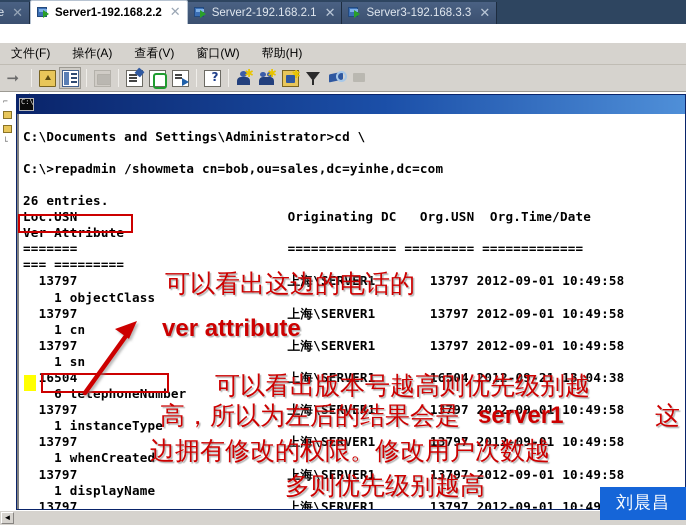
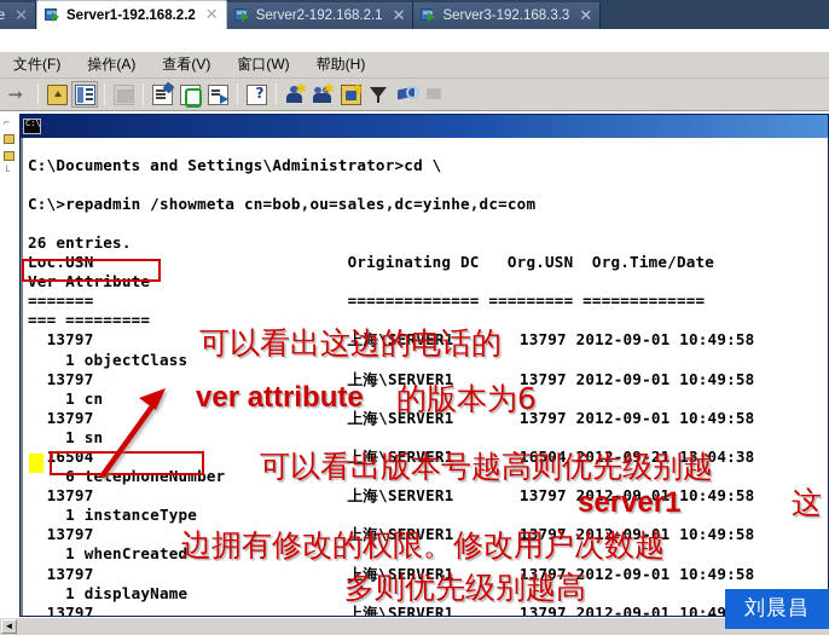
  e
  ✕
  Server1-192.168.2.2
  ✕
  Server2-192.168.2.1
  ✕
  Server3-192.168.3.3
  ✕
  文件(F)
  操作(A)
  查看(V)
  窗口(W)
  帮助(H)
  ➞
  ✱
  ✱
  ✱
  ⌐
  └
  ◄
  C:\Documents and Settings\Administrator>cd \
  C:\>repadmin /showmeta cn=bob,ou=sales,dc=yinhe,dc=com
  26 entries.
  Loc.USN Originating DC Org.USN Org.Time/Date
  Ver Attribute
  ======= ============== ========= =============
  === =========
  13797 上海\SERVER1 13797 2012-09-01 10:49:58
  1 objectClass
  13797 上海\SERVER1 13797 2012-09-01 10:49:58
  1 cn
  13797 上海\SERVER1 13797 2012-09-01 10:49:58
  1 sn
  16504 上海\SERVER1 16504 2012-09-21 13:04:38
  6 telephoneNumber
  13797 上海\SERVER1 13797 2012-09-01 10:49:58
  1 instanceType
  13797 上海\SERVER1 13797 2012-09-01 10:49:58
  1 whenCreated
  13797 上海\SERVER1 13797 2012-09-01 10:49:58
  1 displayName
  13797 上海\SERVER1 13797 2012-09-01 10:49
  可以看出这边的电话的
  ver attribute
+ 的版本为6
  可以看出版本号越高则优先级别越
- 高，所以为左后的结果会是
  server1
  这
  边拥有修改的权限。修改用户次数越
  多则优先级别越高
  刘晨昌
